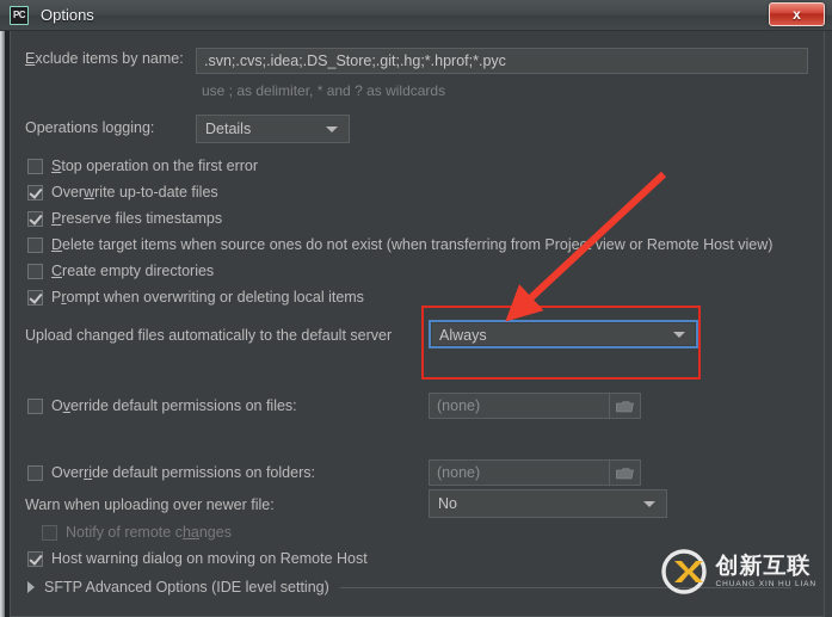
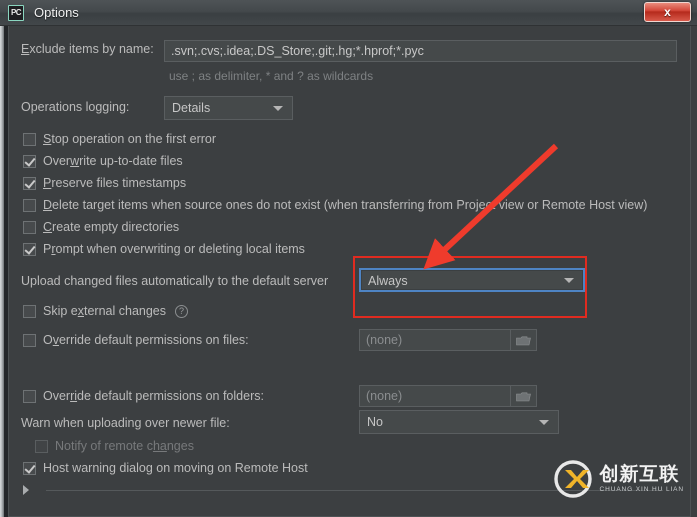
  PC
  Options
  x
  Exclude items by name:
  .svn;.cvs;.idea;.DS_Store;.git;.hg;*.hprof;*.pyc
  use ; as delimiter, * and ? as wildcards
  Operations logging:
  Details
  Stop operation on the first error
  Overwrite up-to-date files
  Preserve files timestamps
  Delete target items when source ones do not exist (when transferring from Proje view or Remote Host view)
  Create empty directories
  Prompt when overwriting or deleting local items
  Upload changed files automatically to the default server
  Always
+ Skip external changes
+ ?
  Override default permissions on files:
  (none)
  Override default permissions on folders:
  (none)
  Warn when uploading over newer file:
  No
  Notify of remote changes
  Host warning dialog on moving on Remote Host
- SFTP Advanced Options (IDE level setting)
  创新互联
